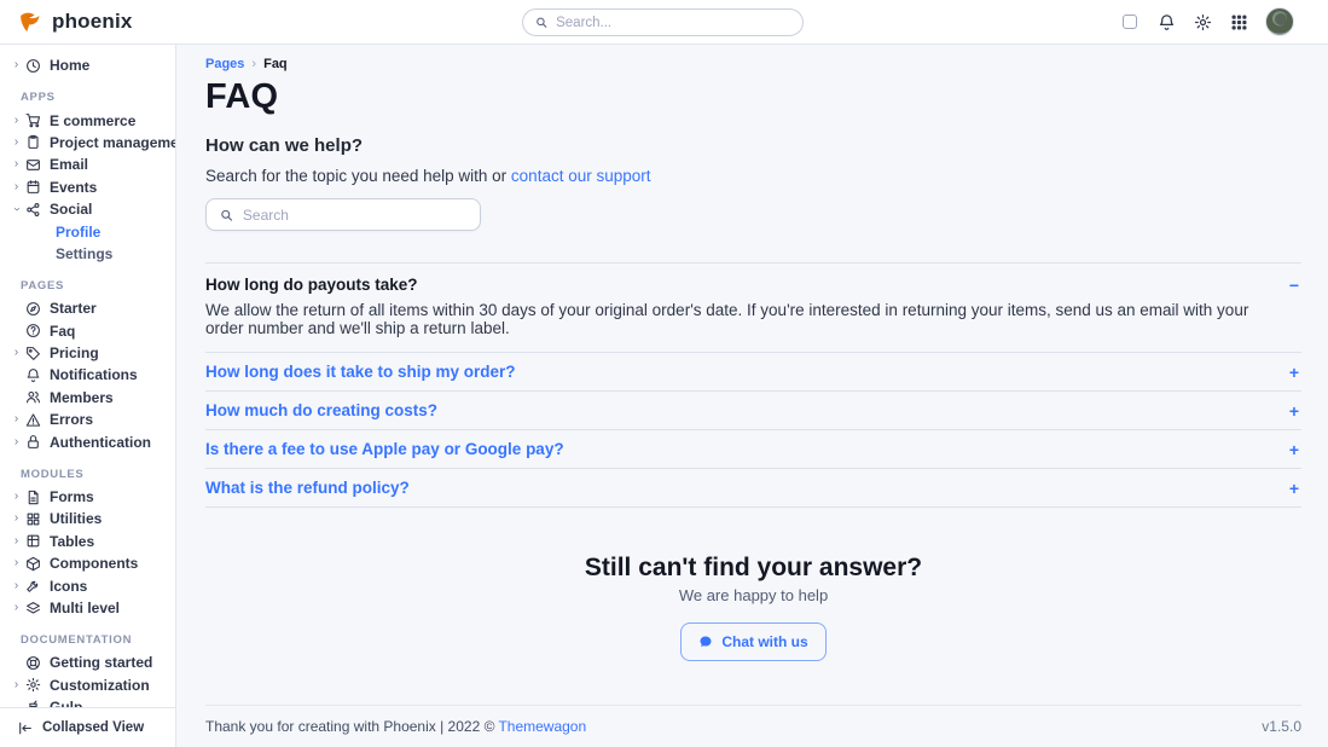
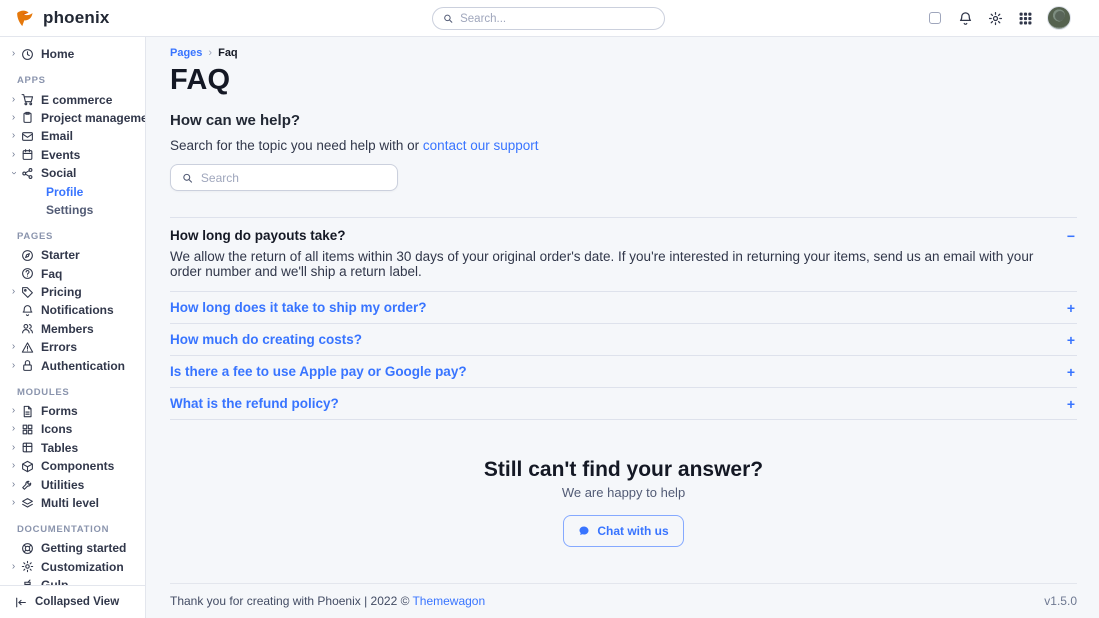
  phoenix
  Search...
  ›
  Home
  APPS
  ›
  E commerce
  ›
  Project manageme
  ›
  Email
  ›
  Events
  Social
  Profile
  Settings
  PAGES
  Starter
  Faq
  ›
  Pricing
  Notifications
  Members
  ›
  Errors
  ›
  Authentication
  MODULES
  ›
  Forms
  ›
- Utilities
+ Icons
  ›
  Tables
  ›
  Components
  ›
- Icons
+ Utilities
  ›
  Multi level
  DOCUMENTATION
  Getting started
  ›
  Customization
  Collapsed View
  Pages
  ›
  Faq
  FAQ
  How can we help?
  Search for the topic you need help with or contact our support
  Search
  How long do payouts take?
  −
  We allow the return of all items within 30 days of your original order's date. If you're interested in returning your items, send us an email with your order number and we'll ship a return label.
  How long does it take to ship my order?
  +
  How much do creating costs?
  +
  Is there a fee to use Apple pay or Google pay?
  +
  What is the refund policy?
  +
  Still can't find your answer?
  We are happy to help
  Chat with us
  Thank you for creating with Phoenix | 2022 © Themewagon
  v1.5.0
